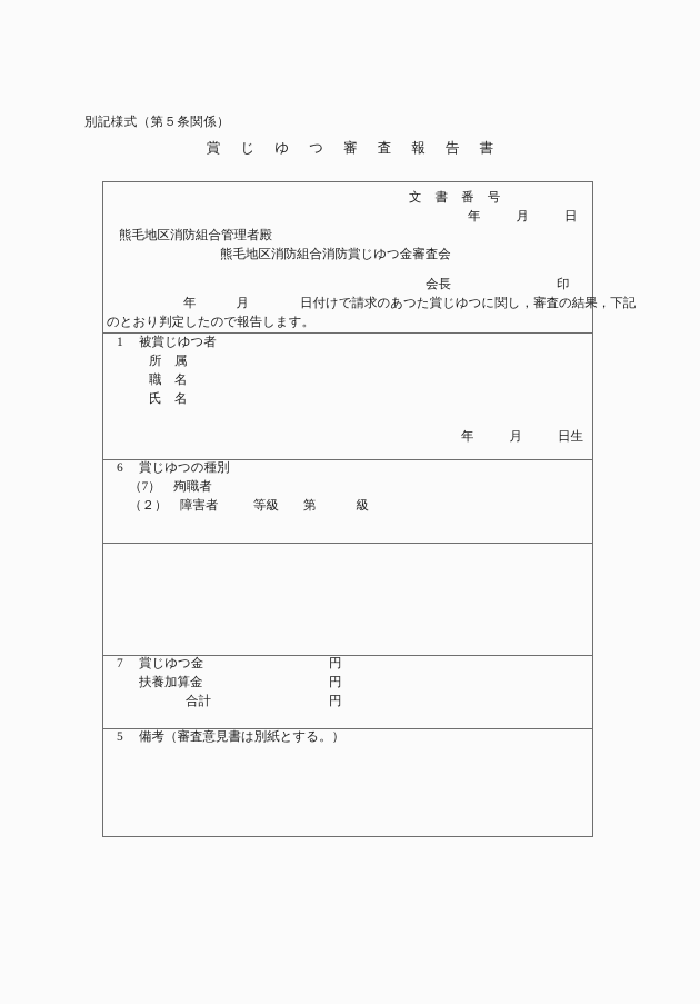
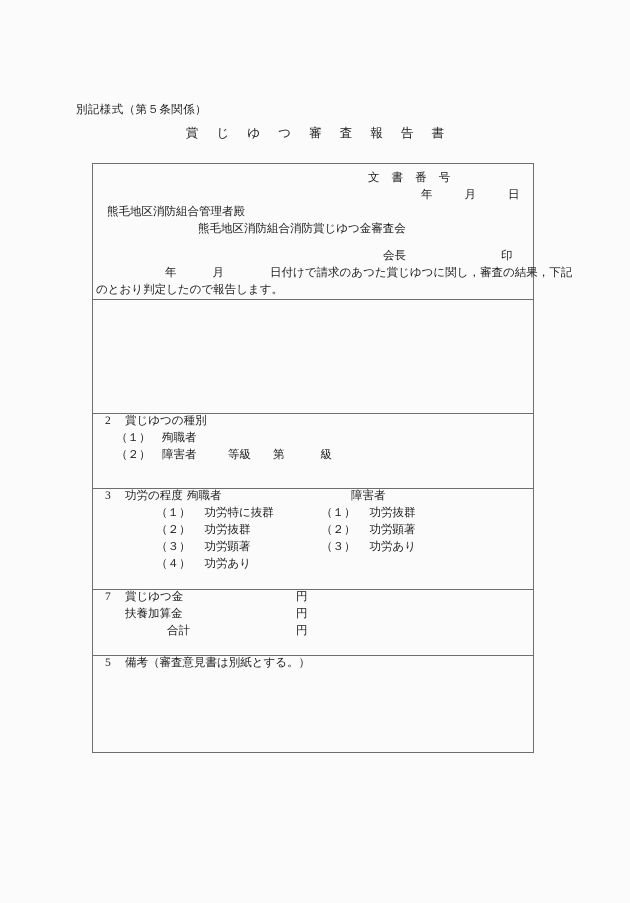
  別記様式（第５条関係）
  賞 じ ゆ つ 審 査 報 告 書
  文 書 番 号
  年 月 日
  熊毛地区消防組合管理者殿
  熊毛地区消防組合消防賞じゆつ金審査会
  会長
  印
  年 月 日付けで請求のあつた賞じゆつに関し，審査の結果，下記
  のとおり判定したので報告します。
- 1
- 被賞じゆつ者
- 所 属
- 職 名
- 氏 名
- 年 月 日生
- 6
+ 2
  賞じゆつの種別
- （7） 殉職者
+ （１） 殉職者
  （２） 障害者
  等級 第 級
+ 3
+ 功労の程度
+ 殉職者
+ 障害者
+ （１） 功労特に抜群
+ （２） 功労抜群
+ （３） 功労顕著
+ （４） 功労あり
+ （１） 功労抜群
+ （２） 功労顕著
+ （３） 功労あり
  7
  賞じゆつ金
  扶養加算金
  合計
  円
  円
  円
  5
  備考（審査意見書は別紙とする。）
